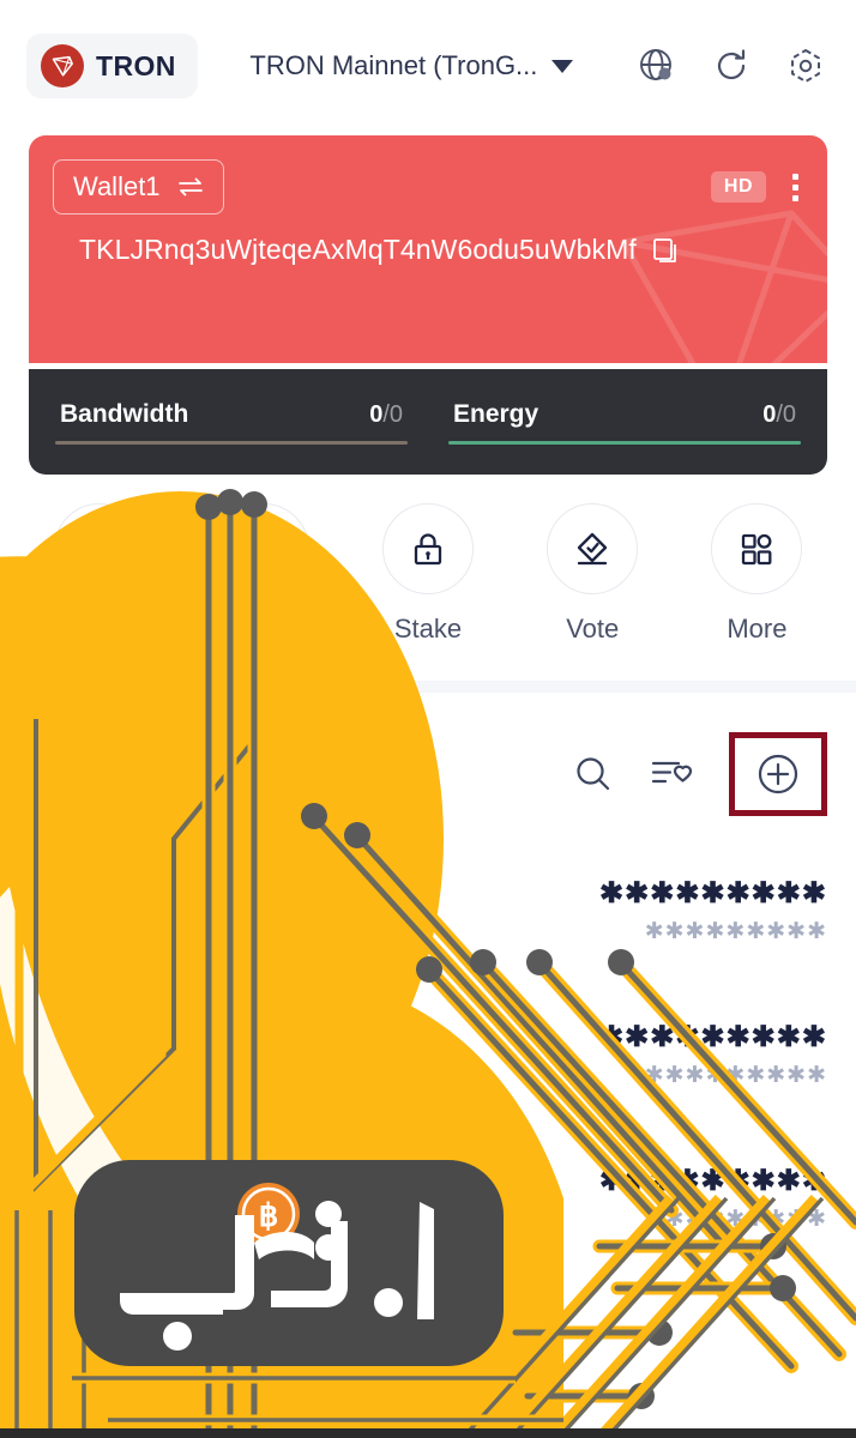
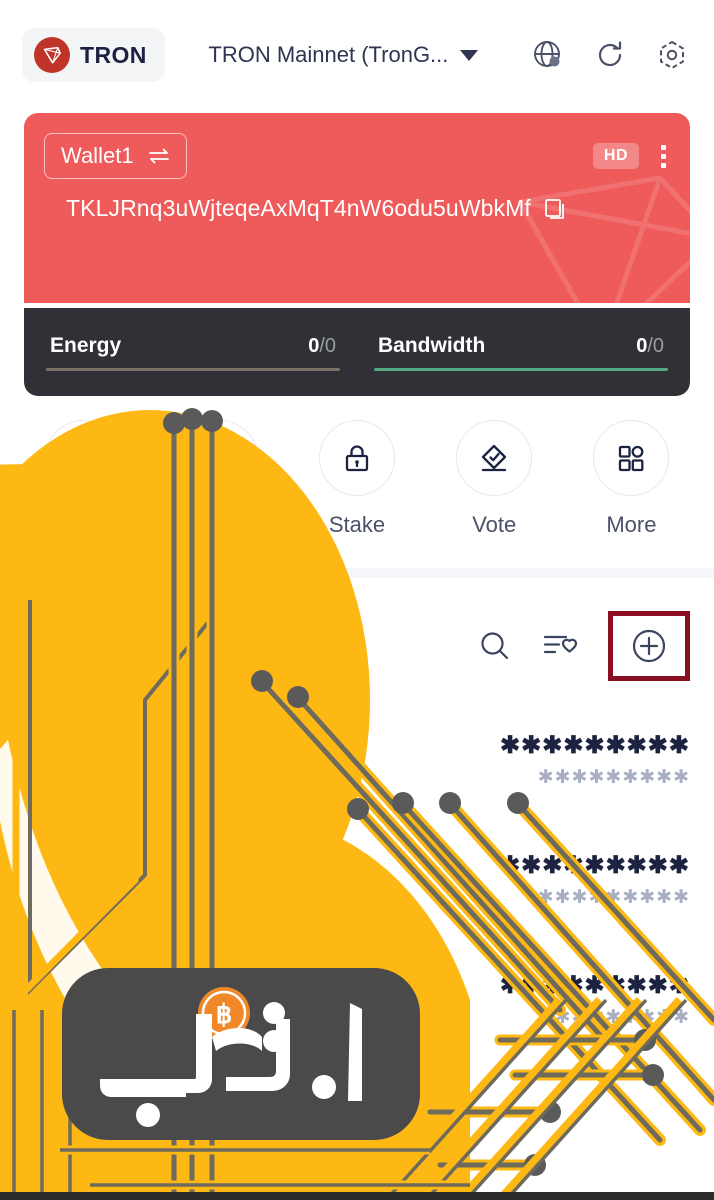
  TRON
  TRON Mainnet (TronG...
  Wallet1
  HD
  TKLJRnq3uWjteqeAxMqT4nW6odu5uWbkMf
- Bandwidth
+ Energy
  0/0
- Energy
+ Bandwidth
  0/0
  Stake
  Vote
  More
  ✱✱✱✱✱✱✱✱✱
  ✱✱✱✱✱✱✱✱✱
  ✱✱✱✱✱✱✱
  ✱✱✱✱✱✱✱✱
  ฿
